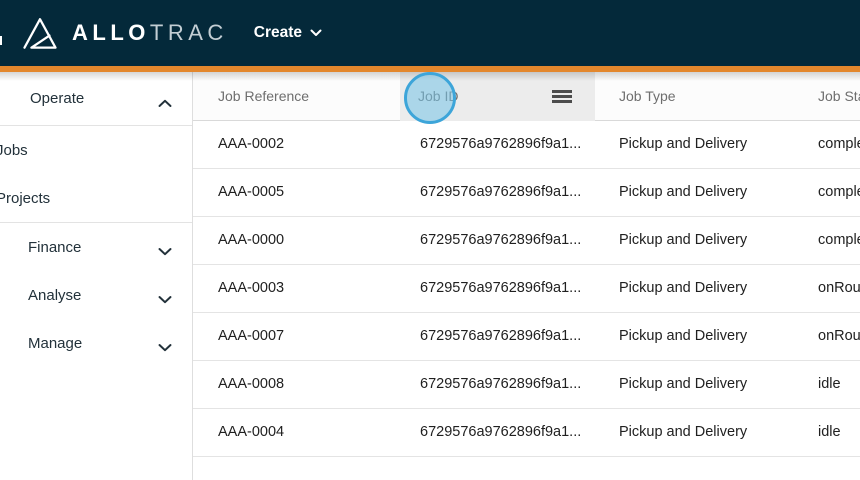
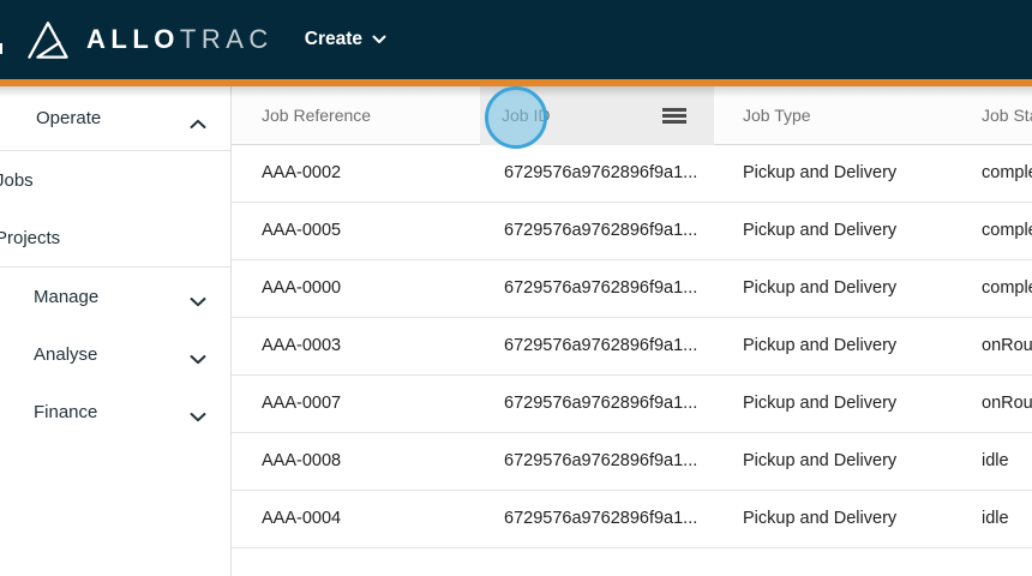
  ALLOTRAC
  Create
  Operate
  obs
  Projects
- Finance
+ Manage
  Analyse
- Manage
+ Finance
  Job Reference
  Job ID
  Job Type
  AAA-0002
  6729576a9762896f9a1...
  Pickup and Delivery
  AAA-0005
  6729576a9762896f9a1...
  Pickup and Delivery
  AAA-0000
  6729576a9762896f9a1...
  Pickup and Delivery
  AAA-0003
  6729576a9762896f9a1...
  Pickup and Delivery
  onRou
  AAA-0007
  6729576a9762896f9a1...
  Pickup and Delivery
  onRou
  AAA-0008
  6729576a9762896f9a1...
  Pickup and Delivery
  idle
  AAA-0004
  6729576a9762896f9a1...
  Pickup and Delivery
  idle
